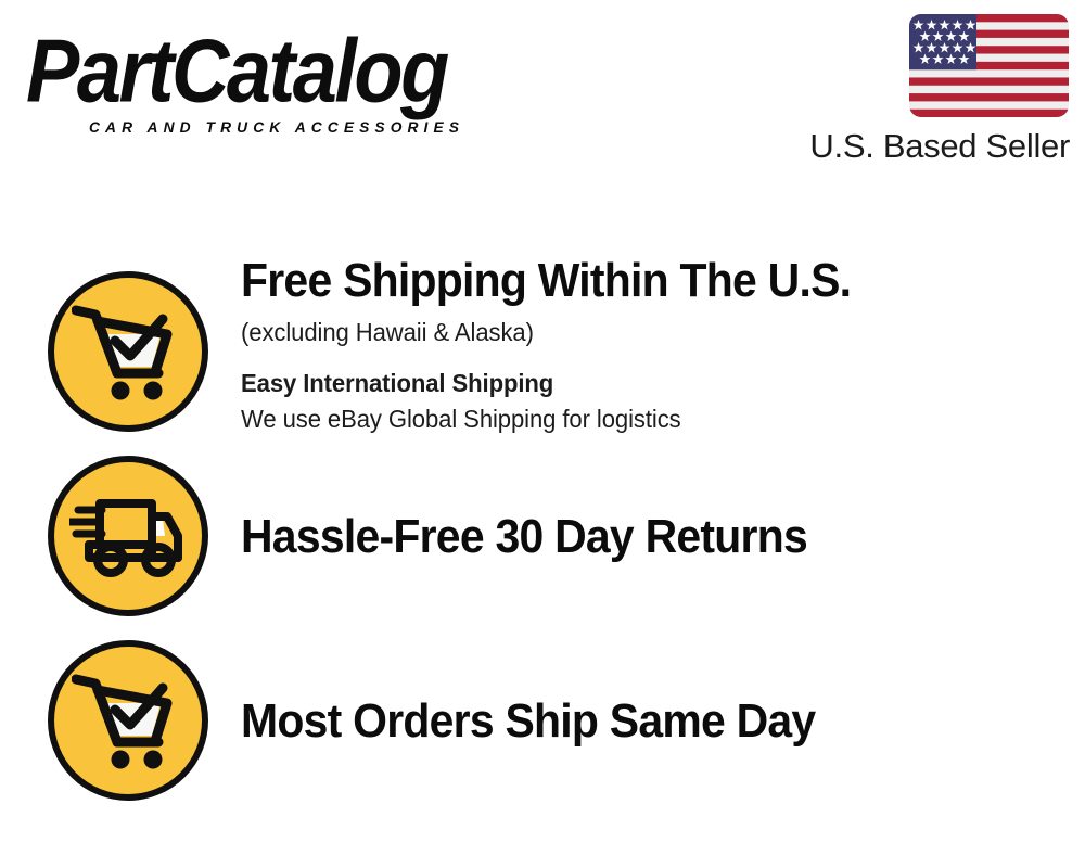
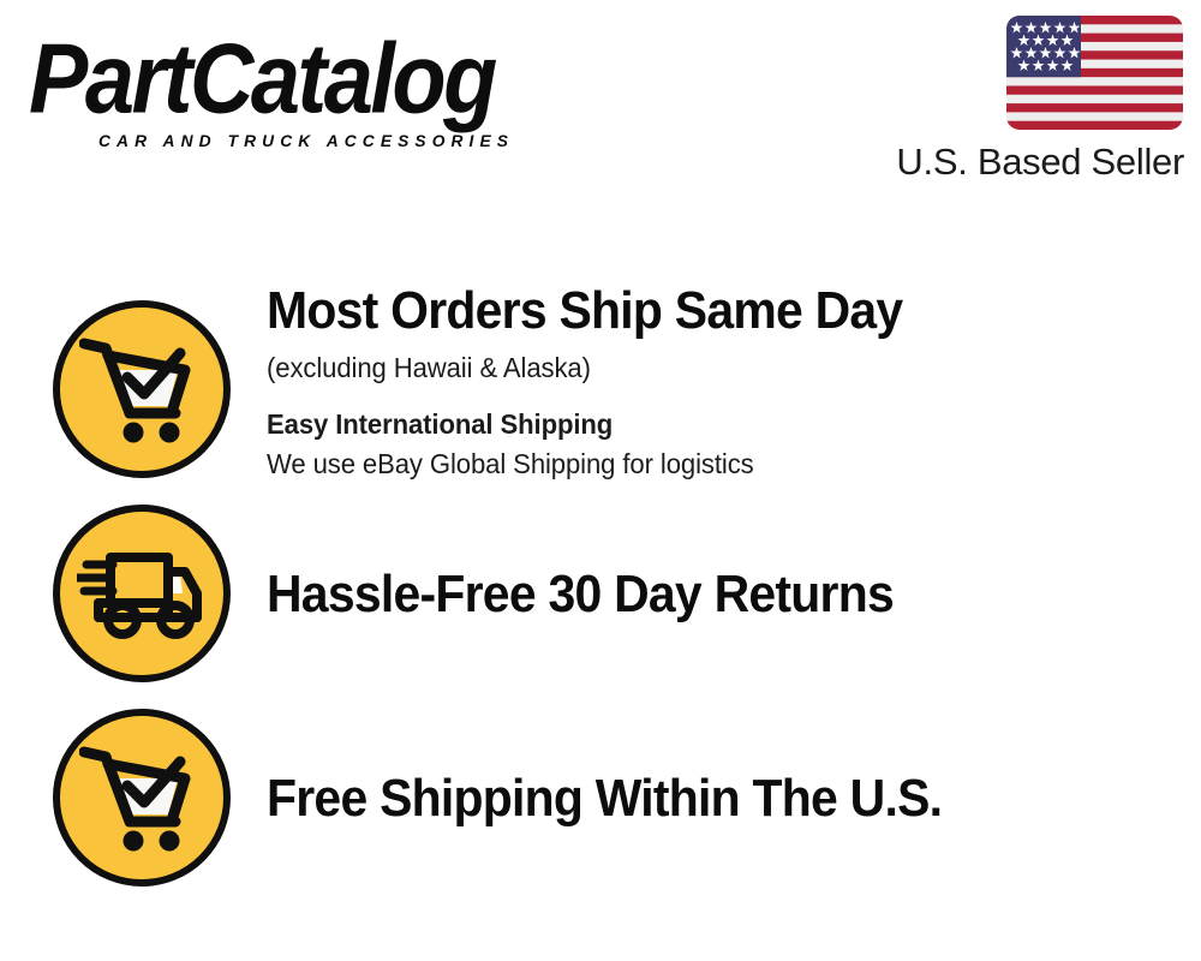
  PartCatalog
  CAR AND TRUCK ACCESSORIES
  U.S. Based Seller
- Free Shipping Within The U.S.
+ Most Orders Ship Same Day
  (excluding Hawaii & Alaska)
  Easy International Shipping
  We use eBay Global Shipping for logistics
  Hassle-Free 30 Day Returns
- Most Orders Ship Same Day
+ Free Shipping Within The U.S.
